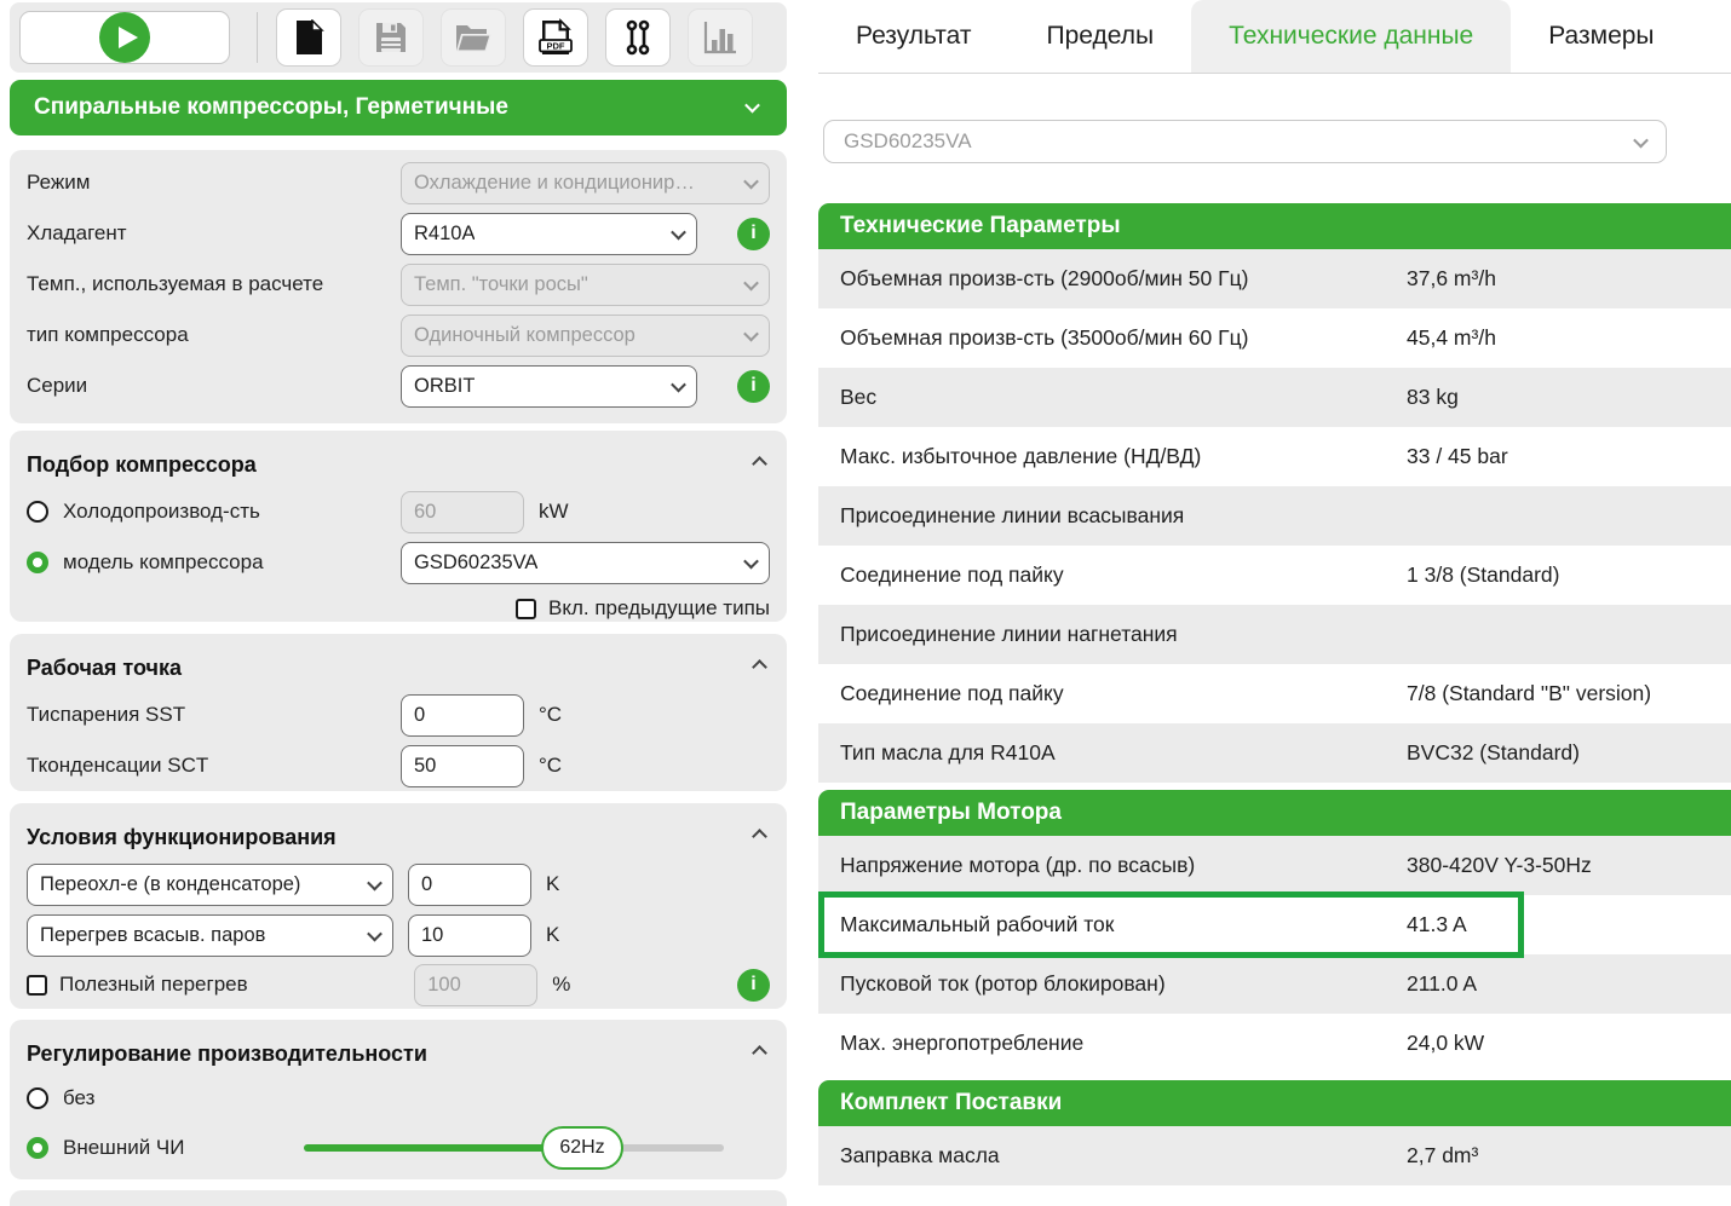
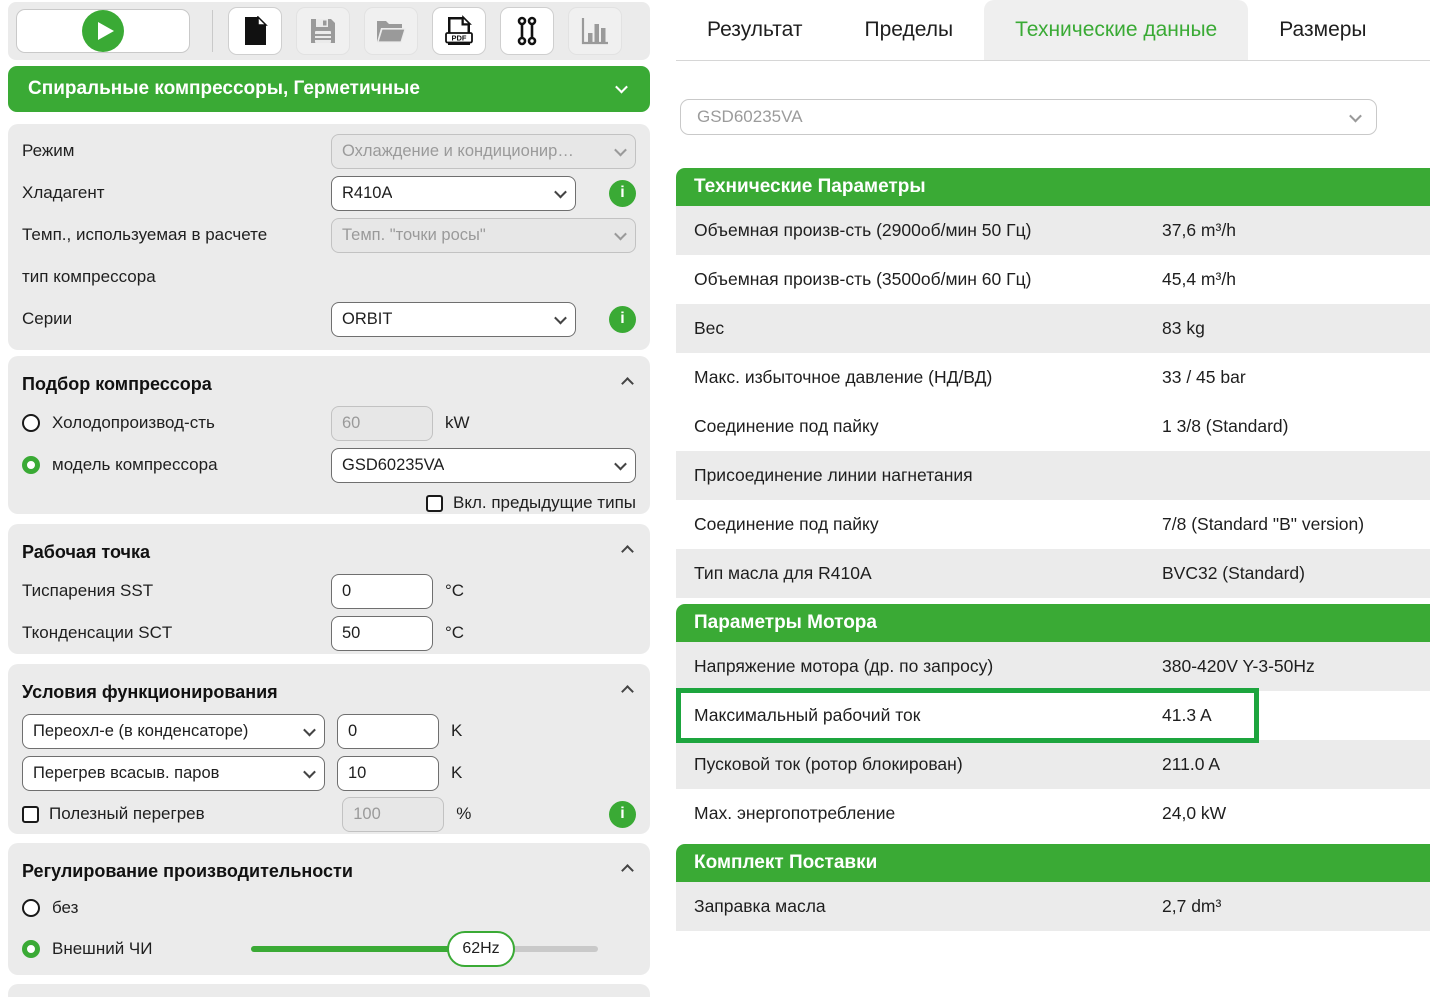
  PDF
  Спиральные компрессоры, Герметичные
  Режим
  Охлаждение и кондиционир…
  Хладагент
  R410A
  Темп., используемая в расчете
  Темп. "точки росы"
  тип компрессора
- Одиночный компрессор
  Серии
  ORBIT
  Подбор компрессора
  Холодопроизвод-сть
  60
  kW
  модель компрессора
  GSD60235VA
  Вкл. предыдущие типы
  Рабочая точка
  Тиспарения SST
  0
  °C
  Тконденсации SCT
  50
  °C
  Условия функционирования
  Переохл-е (в конденсаторе)
  0
  K
  Перегрев всасыв. паров
  10
  K
  Полезный перегрев
  100
  %
  Регулирование производительности
  без
  Внешний ЧИ
  62Hz
  Результат
  Пределы
  Технические данные
  Размеры
  GSD60235VA
  Технические Параметры
  Объемная произв-сть (2900об/мин 50 Гц)
  37,6 m³/h
  Объемная произв-сть (3500об/мин 60 Гц)
  45,4 m³/h
  Вес
  83 kg
  Макс. избыточное давление (НД/ВД)
  33 / 45 bar
- Присоединение линии всасывания
  Соединение под пайку
  1 3/8 (Standard)
  Присоединение линии нагнетания
  Соединение под пайку
  7/8 (Standard "B" version)
  Тип масла для R410A
  BVC32 (Standard)
  Параметры Мотора
- Напряжение мотора (др. по всасыв)
+ Напряжение мотора (др. по запросу)
  380-420V Y-3-50Hz
  Максимальный рабочий ток
  41.3 A
  Пусковой ток (ротор блокирован)
  211.0 A
  Мах. энергопотребление
  24,0 kW
  Комплект Поставки
  Заправка масла
  2,7 dm³
